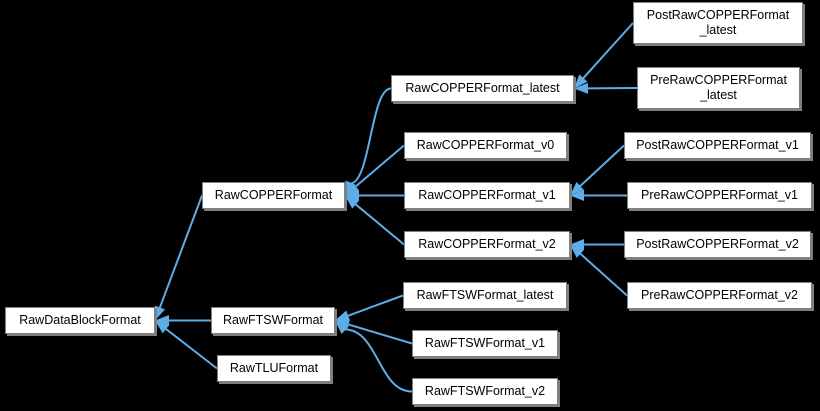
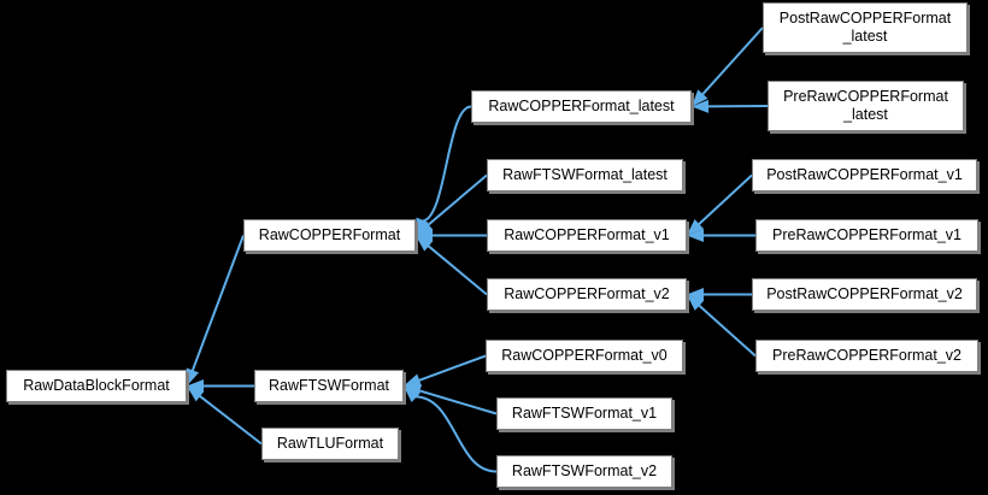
  RawDataBlockFormat
  RawFTSWFormat
  RawTLUFormat
  RawCOPPERFormat
  RawCOPPERFormat_latest
- RawCOPPERFormat_v0
+ RawFTSWFormat_latest
  RawCOPPERFormat_v1
  RawCOPPERFormat_v2
- RawFTSWFormat_latest
+ RawCOPPERFormat_v0
  RawFTSWFormat_v1
  RawFTSWFormat_v2
  PostRawCOPPERFormat
  _latest
  PreRawCOPPERFormat
  _latest
  PostRawCOPPERFormat_v1
  PreRawCOPPERFormat_v1
  PostRawCOPPERFormat_v2
  PreRawCOPPERFormat_v2
